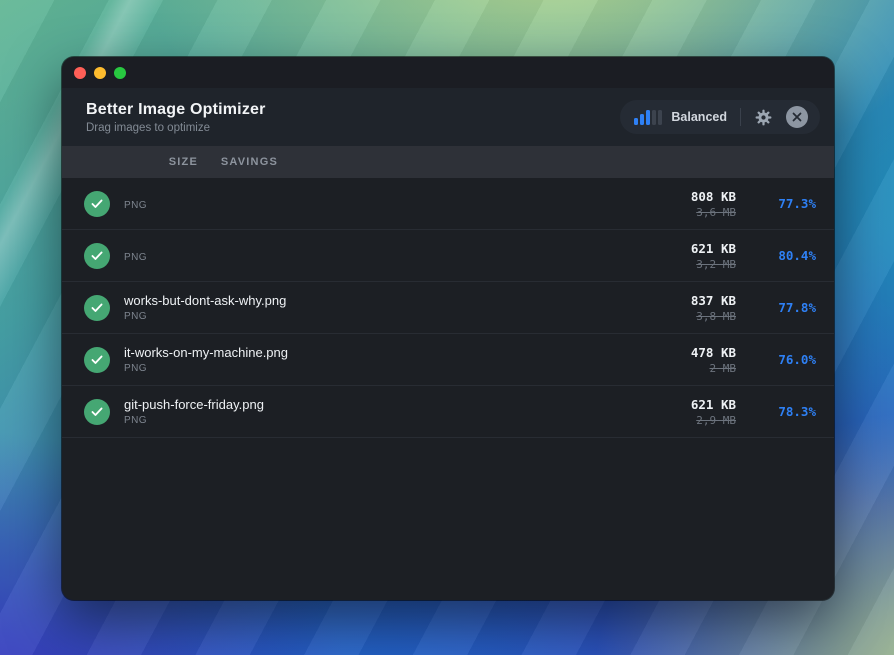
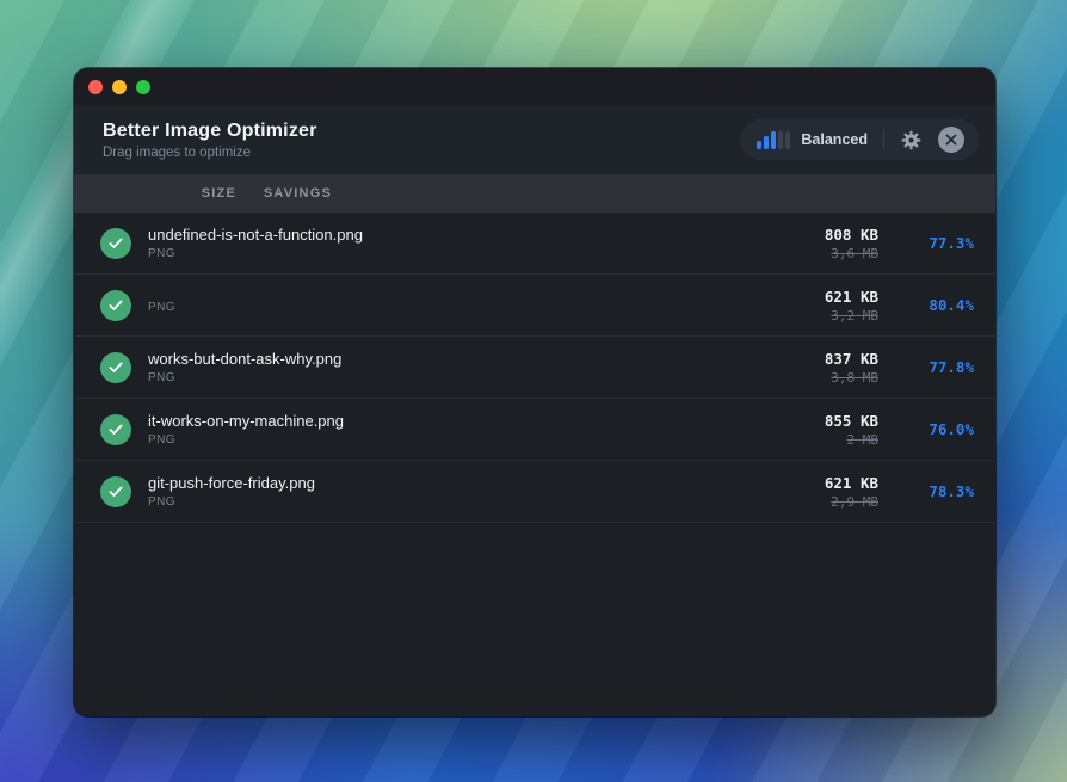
  Better Image Optimizer
  Drag images to optimize
  Balanced
  SIZE
  SAVINGS
+ undefined-is-not-a-function.png
  PNG
  808 KB
  3,6 MB
  77.3%
  PNG
  621 KB
  3,2 MB
  80.4%
  works-but-dont-ask-why.png
  PNG
  837 KB
  3,8 MB
  77.8%
  it-works-on-my-machine.png
  PNG
- 478 KB
+ 855 KB
  2 MB
  76.0%
  git-push-force-friday.png
  PNG
  621 KB
  2,9 MB
  78.3%
